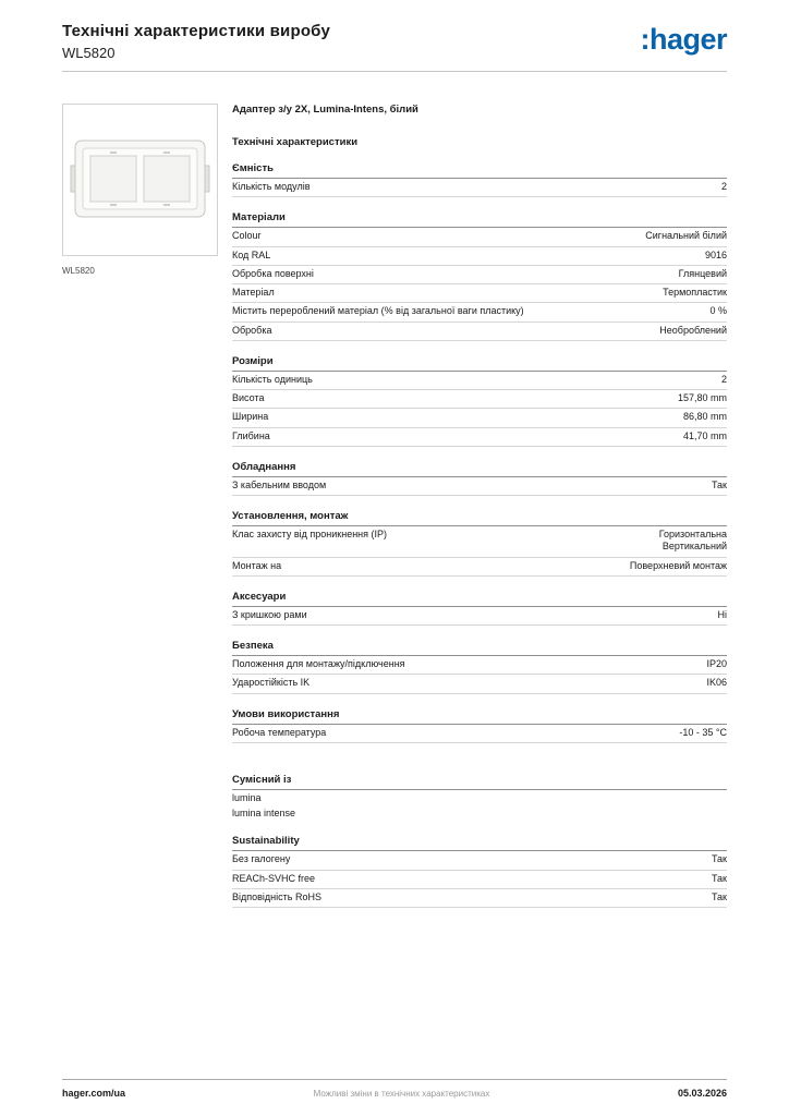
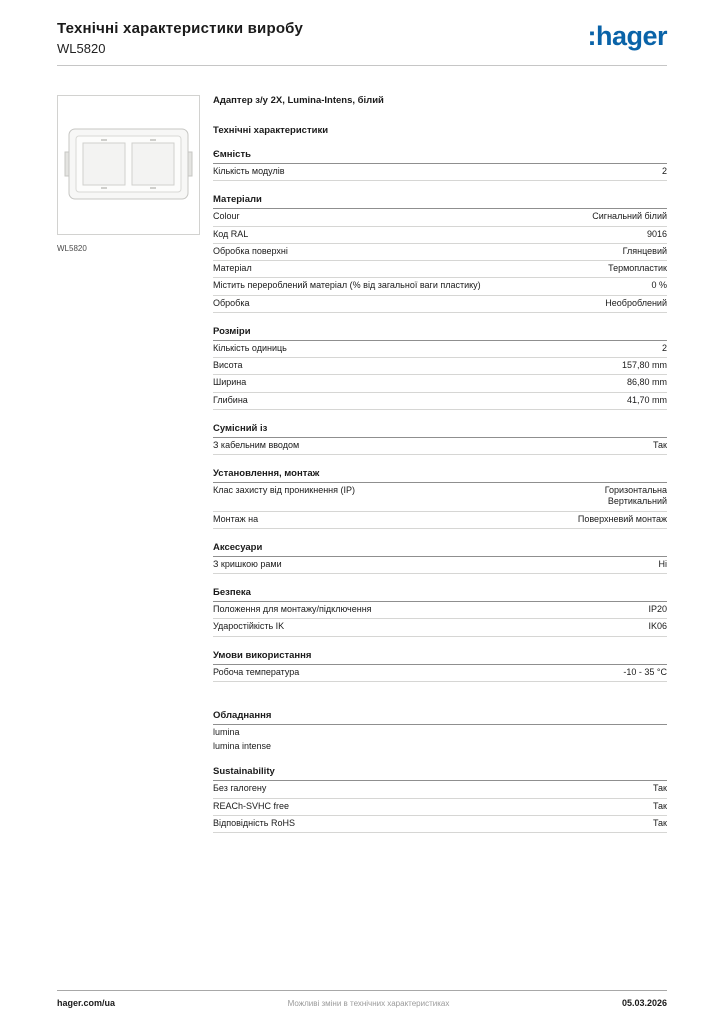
  Технічні характеристики виробу
  WL5820
  :hager
  WL5820
  Адаптер з/у 2X, Lumina-Intens, білий
  Технічні характеристики
  Ємність
  Кількість модулів
  2
  Матеріали
  Colour
  Сигнальний білий
  Код RAL
  9016
  Обробка поверхні
  Глянцевий
  Матеріал
  Термопластик
  Містить перероблений матеріал (% від загальної ваги пластику)
  0 %
  Обробка
  Необроблений
  Розміри
  Кількість одиниць
  2
  Висота
  157,80 mm
  Ширина
  86,80 mm
  Глибина
  41,70 mm
- Обладнання
+ Сумісний із
  З кабельним вводом
  Так
  Установлення, монтаж
  Клас захисту від проникнення (IP)
  Горизонтальна
  Вертикальний
  Монтаж на
  Поверхневий монтаж
  Аксесуари
  З кришкою рами
  Ні
  Безпека
  Положення для монтажу/підключення
  IP20
  Ударостійкість IK
  IK06
  Умови використання
  Робоча температура
  -10 - 35 °C
- Сумісний із
+ Обладнання
  lumina
  lumina intense
  Sustainability
  Без галогену
  Так
  REACh-SVHC free
  Так
  Відповідність RoHS
  Так
  hager.com/ua
  Можливі зміни в технічних характеристиках
  05.03.2026
